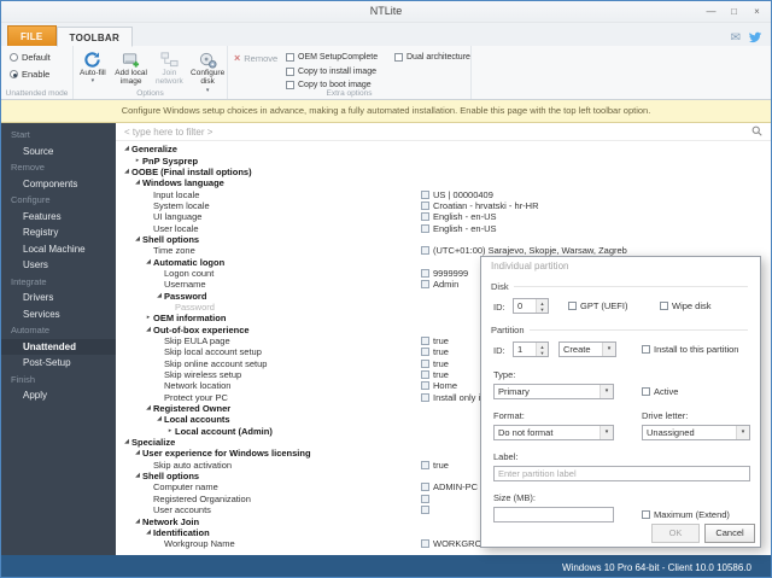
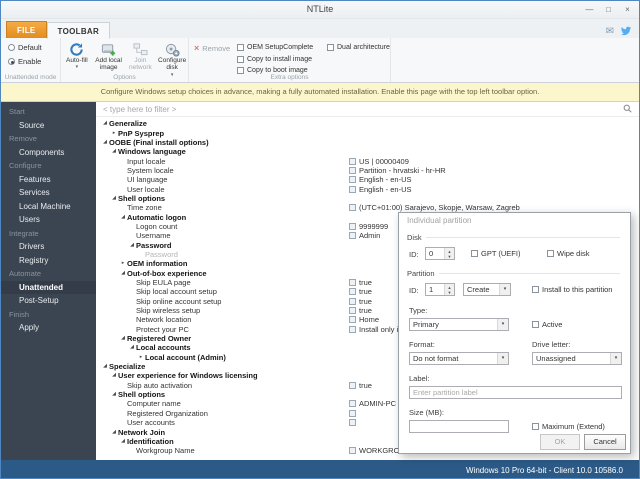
  NTLite
  —
  □
  ×
  FILE
  TOOLBAR
  ✉
  Default
  Enable
  ×
  Remove
  Configure Windows setup choices in advance, making a fully automated installation. Enable this page with the top left toolbar option.
  Start
  Source
  Remove
  Components
  Configure
  Features
- Registry
+ Services
  Local Machine
  Users
  Integrate
  Drivers
- Services
+ Registry
  Automate
  Unattended
  Post-Setup
  Finish
  Apply
  < type here to filter >
  Generalize
  PnP Sysprep
  OOBE (Final install options)
  Windows language
  Input locale
  US | 00000409
  System locale
- Croatian - hrvatski - hr-HR
+ Partition - hrvatski - hr-HR
  UI language
  English - en-US
  User locale
  English - en-US
  Shell options
  Time zone
  (UTC+01:00) Sarajevo, Skopje, Warsaw, Zagreb
  Automatic logon
  Logon count
  9999999
  Username
  Admin
  Password
  Password
  OEM information
  Out-of-box experience
  Skip EULA page
  true
  Skip local account setup
  true
  Skip online account setup
  true
  Skip wireless setup
  true
  Network location
  Home
  Protect your PC
  Install only
  Registered Owner
  Local accounts
  Local account (Admin)
  Specialize
  User experience for Windows licensing
  Skip auto activation
  true
  Shell options
  Computer name
  ADMIN-PC
  Registered Organization
  User accounts
  Network Join
  Identification
  Workgroup Name
  WORKGRO
  Individual partition
  Disk
  ID:
  0
  GPT (UEFI)
  Wipe disk
  Partition
  ID:
  1
  Create
  Install to this partition
  Type:
  Primary
  Active
  Format:
  Drive letter:
  Do not format
  Unassigned
  Label:
  Enter partition label
  Size (MB):
  Maximum (Extend)
  OK
  Cancel
  Windows 10 Pro 64-bit - Client 10.0 10586.0
